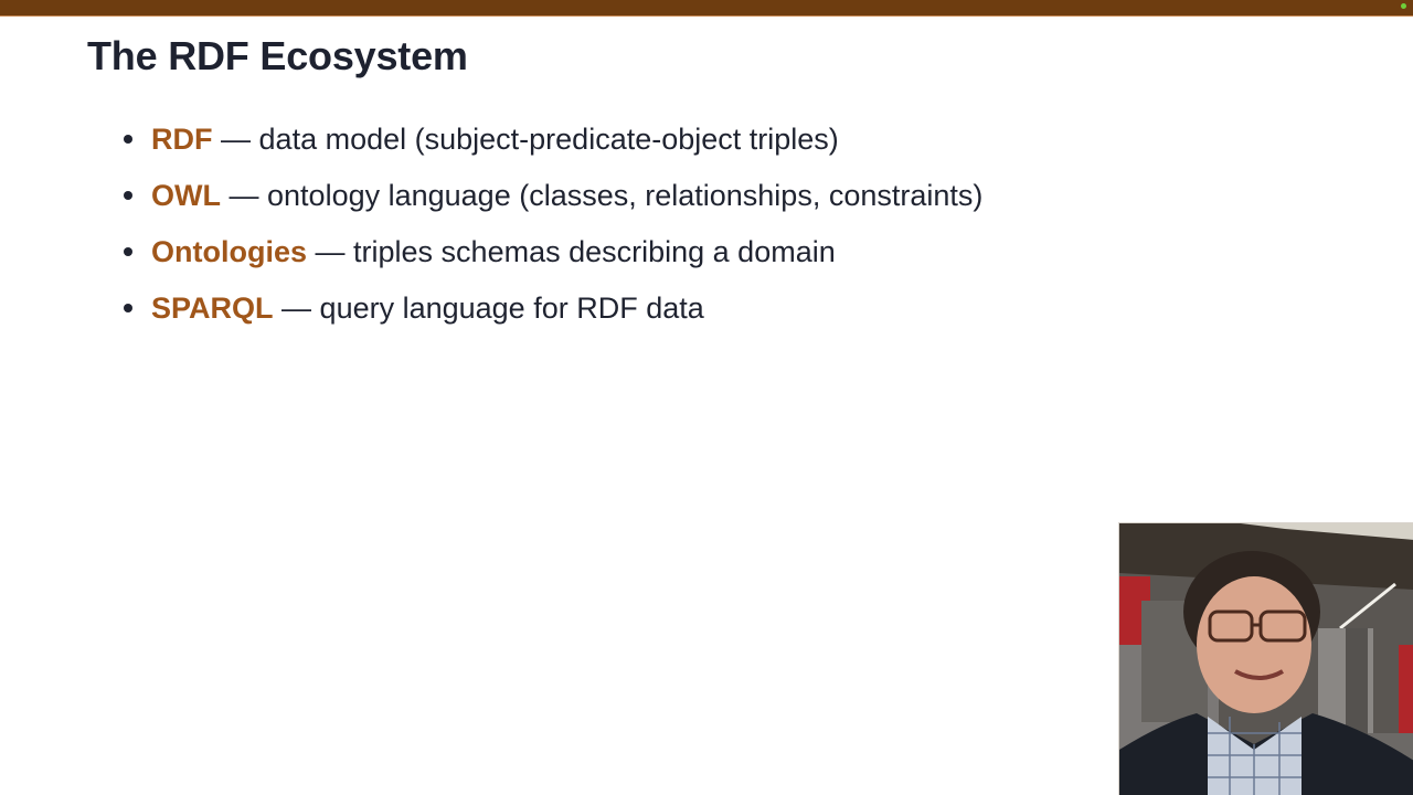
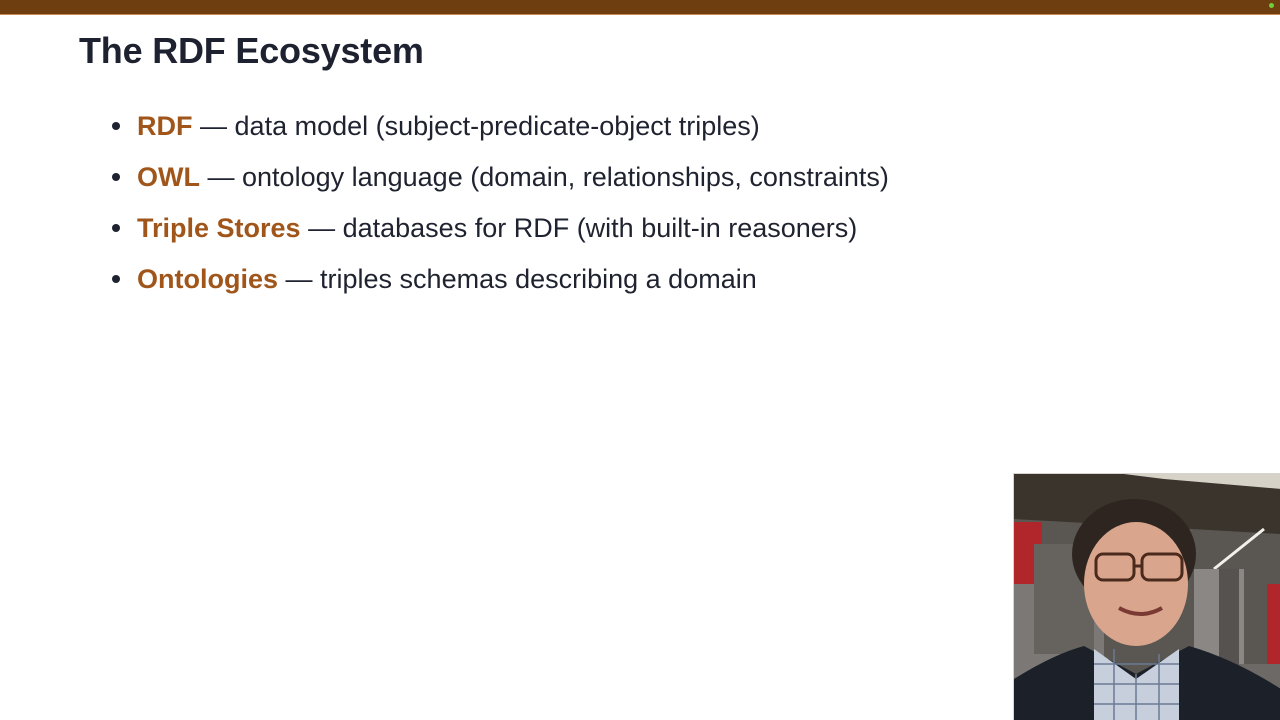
  The RDF Ecosystem
  RDF — data model (subject-predicate-object triples)
- OWL — ontology language (classes, relationships, constraints)
+ OWL — ontology language (domain, relationships, constraints)
+ Triple Stores — databases for RDF (with built-in reasoners)
  Ontologies — triples schemas describing a domain
- SPARQL — query language for RDF data
